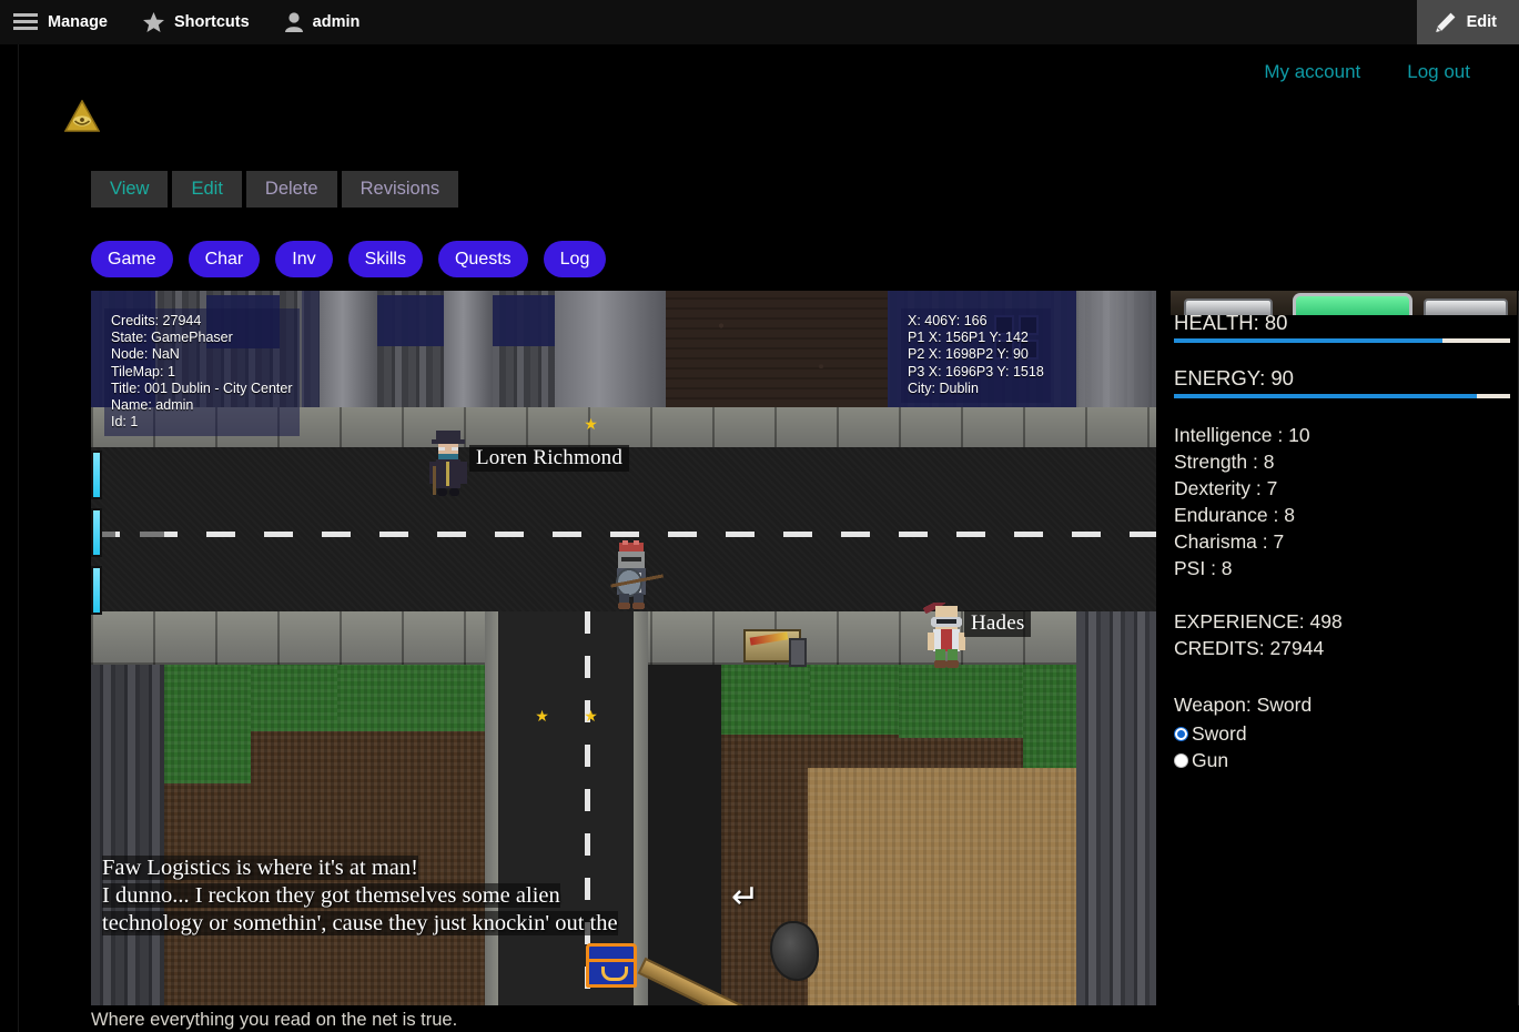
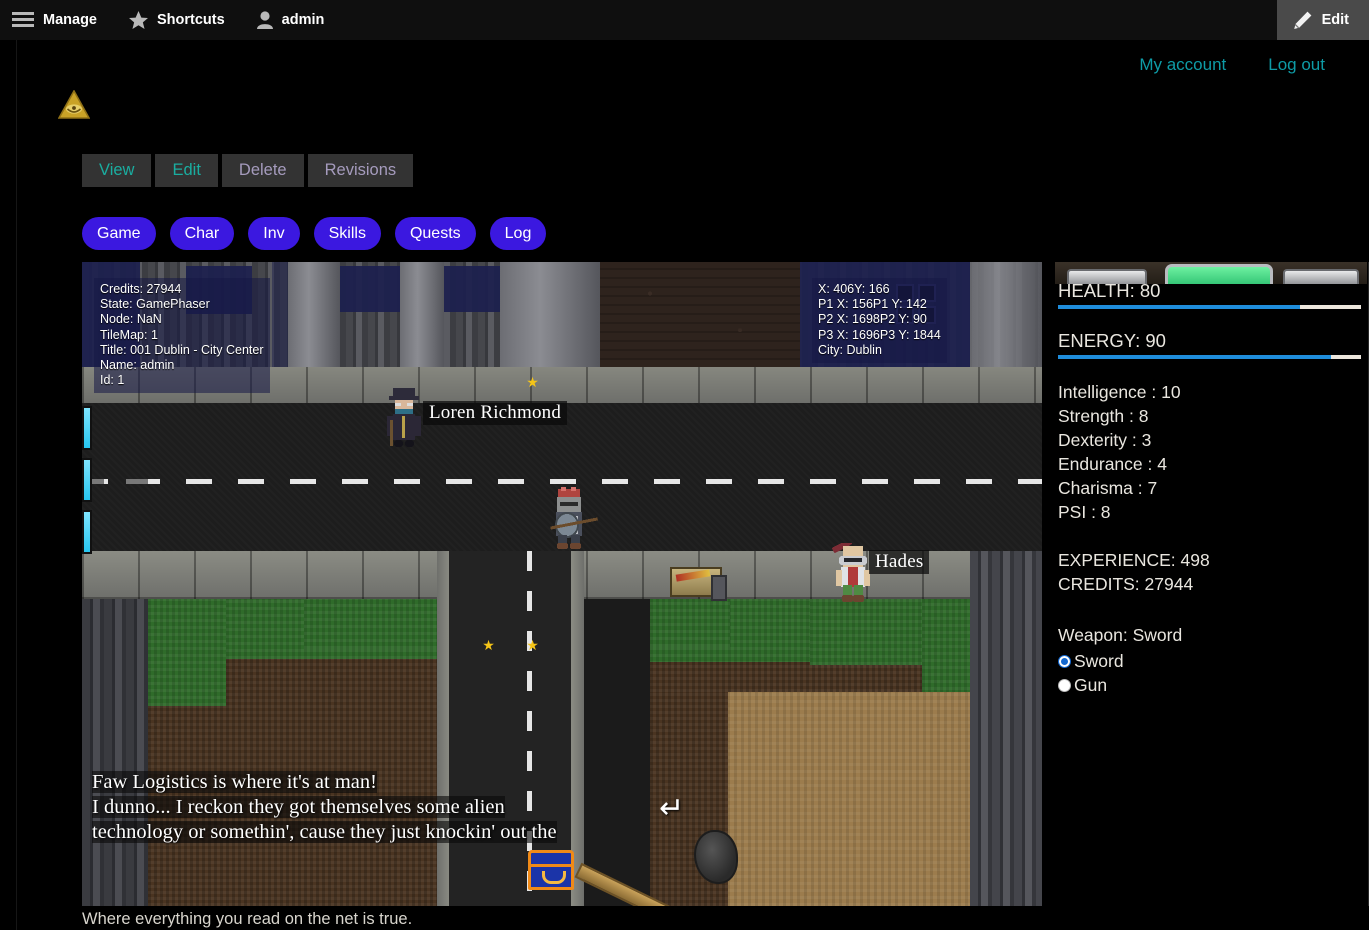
  Manage
  Shortcuts
  admin
  Edit
  My account
  Log out
  View
  Edit
  Delete
  Revisions
  Game
  Char
  Inv
  Skills
  Quests
  Log
  ★
  ★
  ★
  Loren Richmond
  Hades
  Credits: 27944 State: GamePhaser Node: NaN TileMap: 1 Title: 001 Dublin - City Center Name: admin Id: 1
- X: 406Y: 166 P1 X: 156P1 Y: 142 P2 X: 1698P2 Y: 90 P3 X: 1696P3 Y: 1518 City: Dublin
+ X: 406Y: 166 P1 X: 156P1 Y: 142 P2 X: 1698P2 Y: 90 P3 X: 1696P3 Y: 1844 City: Dublin
  Faw Logistics is where it's at man!
  I dunno... I reckon they got themselves some alien
  technology or somethin', cause they just knockin' out the
  ↵
  HEALTH: 80
  ENERGY: 90
  Intelligence : 10
  Strength : 8
- Dexterity : 7
+ Dexterity : 3
- Endurance : 8
+ Endurance : 4
  Charisma : 7
  PSI : 8
  EXPERIENCE: 498
  CREDITS: 27944
  Weapon: Sword
  Sword
  Gun
  Where everything you read on the net is true.
